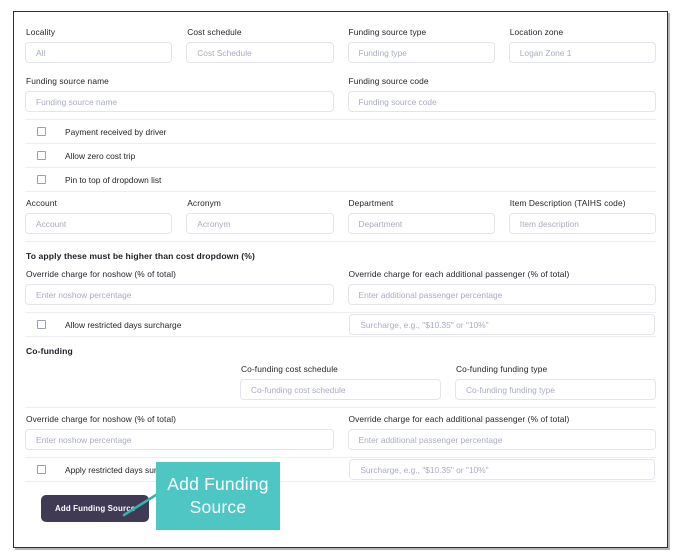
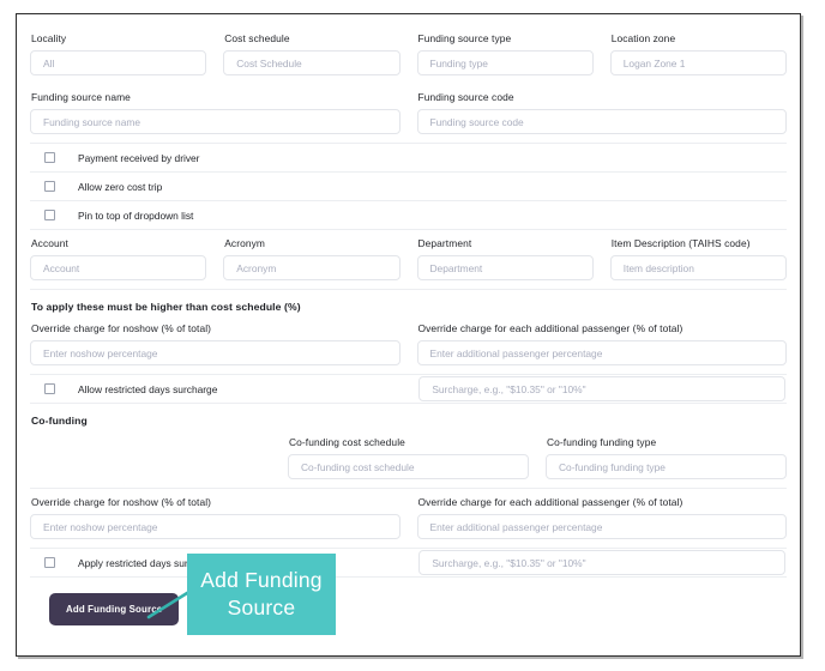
  Locality
  All
  Cost schedule
  Cost Schedule
  Funding source type
  Funding type
  Location zone
  Logan Zone 1
  Funding source name
  Funding source name
  Funding source code
  Funding source code
  Payment received by driver
  Allow zero cost trip
  Pin to top of dropdown list
  Account
  Account
  Acronym
  Acronym
  Department
  Department
  Item Description (TAIHS code)
  Item description
- To apply these must be higher than cost dropdown (%)
+ To apply these must be higher than cost schedule (%)
  Override charge for noshow (% of total)
  Enter noshow percentage
  Override charge for each additional passenger (% of total)
  Enter additional passenger percentage
  Allow restricted days surcharge
  Surcharge, e.g., "$10.35" or "10%"
  Co-funding
  Co-funding cost schedule
  Co-funding cost schedule
  Co-funding funding type
  Co-funding funding type
  Override charge for noshow (% of total)
  Enter noshow percentage
  Override charge for each additional passenger (% of total)
  Enter additional passenger percentage
  Apply restricted days su
  Surcharge, e.g., "$10.35" or "10%"
  Add Funding Sourc
  Add Funding Source
